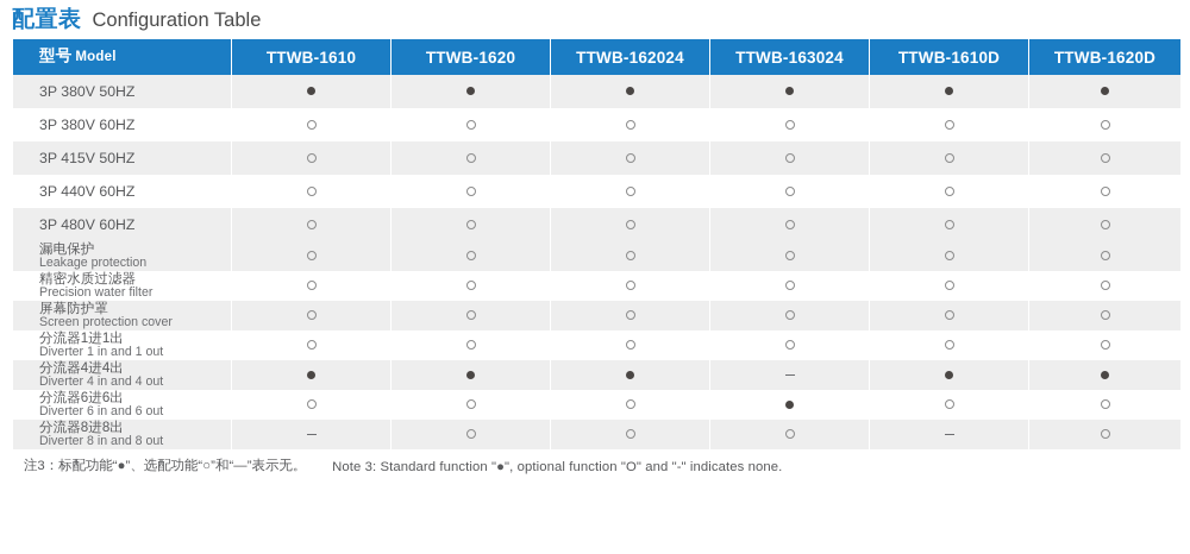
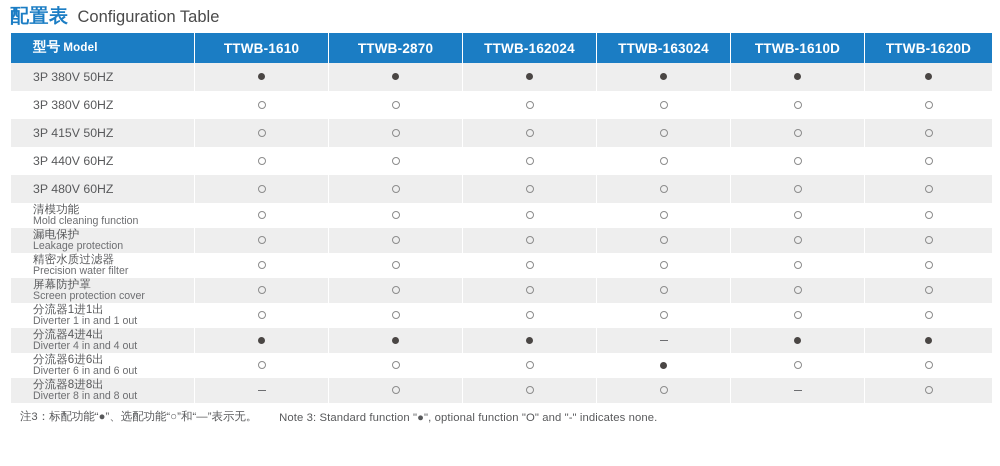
  配置表
  Configuration Table
- 型号 Model	TTWB-1610	TTWB-1620	TTWB-162024	TTWB-163024	TTWB-1610D	TTWB-1620D
+ 型号 Model	TTWB-1610	TTWB-2870	TTWB-162024	TTWB-163024	TTWB-1610D	TTWB-1620D
  3P 380V 50HZ
  3P 380V 60HZ
  3P 415V 50HZ
  3P 440V 60HZ
  3P 480V 60HZ
+ 清模功能Mold cleaning function
  漏电保护Leakage protection
  精密水质过滤器Precision water filter
  屏幕防护罩Screen protection cover
  分流器1进1出Diverter 1 in and 1 out
  分流器4进4出Diverter 4 in and 4 out
  分流器6进6出Diverter 6 in and 6 out
  分流器8进8出Diverter 8 in and 8 out
  注3：标配功能“●”、选配功能“○”和“—”表示无。
  Note 3: Standard function "●", optional function "O" and "-" indicates none.
